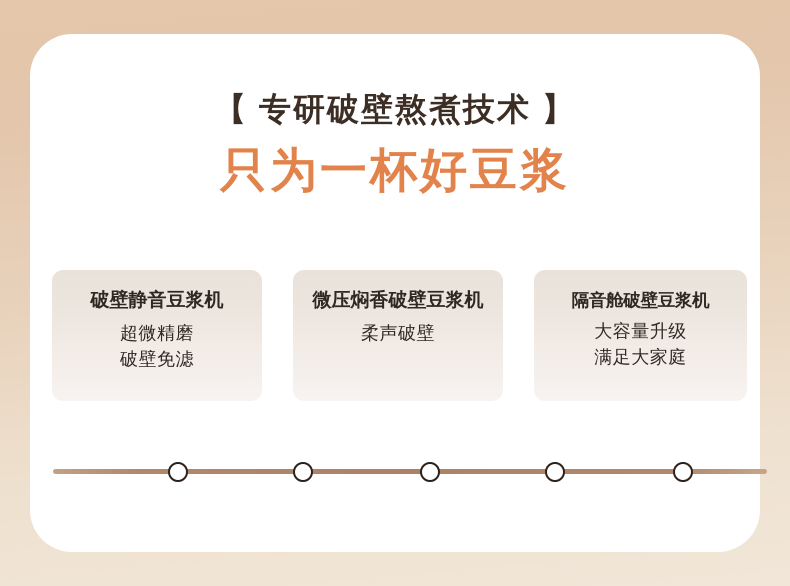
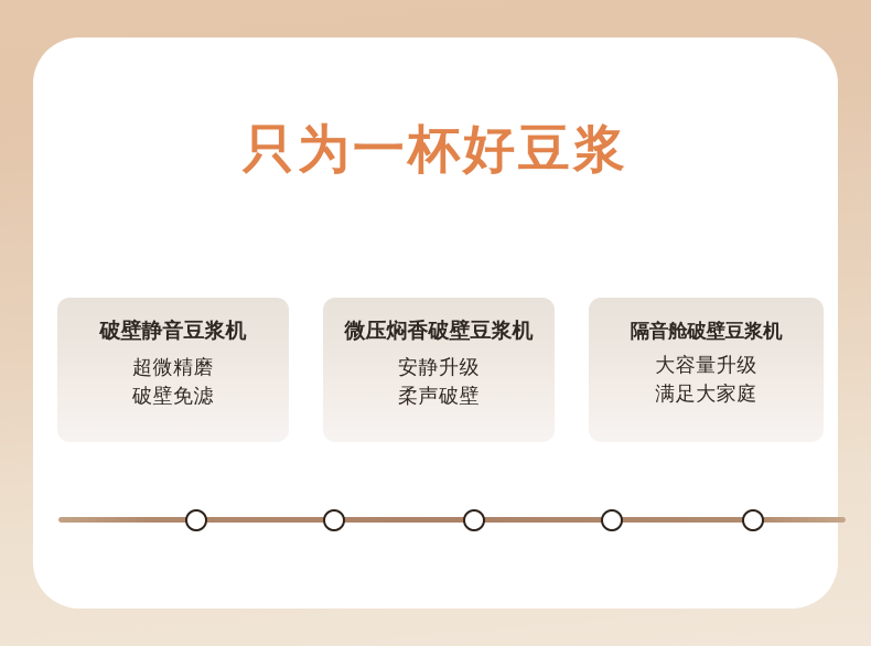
- 【 专研破壁熬煮技术 】
  只为一杯好豆浆
  破壁静音豆浆机
  超微精磨
  破壁免滤
  微压焖香破壁豆浆机
+ 安静升级
  柔声破壁
  隔音舱破壁豆浆机
  大容量升级
  满足大家庭
